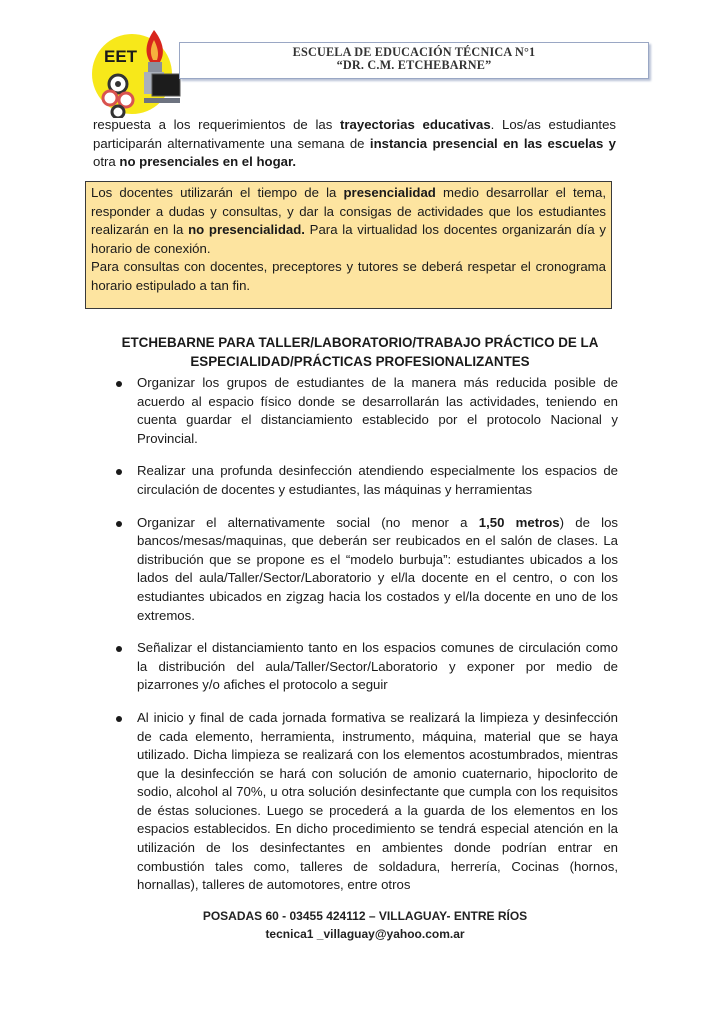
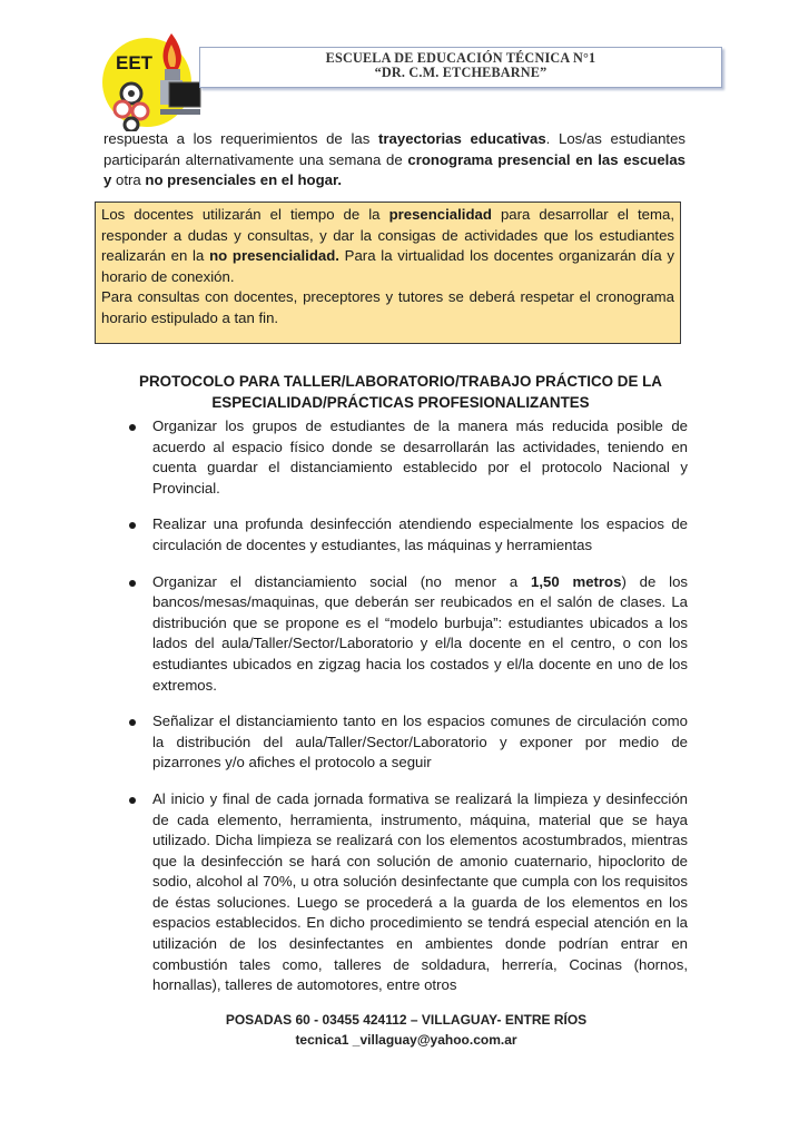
  EET
  ESCUELA DE EDUCACIÓN TÉCNICA N°1
  “DR. C.M. ETCHEBARNE”
- respuesta a los requerimientos de las trayectorias educativas. Los/as estudiantes participarán alternativamente una semana de instancia presencial en las escuelas y otra no presenciales en el hogar.
+ respuesta a los requerimientos de las trayectorias educativas. Los/as estudiantes participarán alternativamente una semana de cronograma presencial en las escuelas y otra no presenciales en el hogar.
- Los docentes utilizarán el tiempo de la presencialidad medio desarrollar el tema, responder a dudas y consultas, y dar la consigas de actividades que los estudiantes realizarán en la no presencialidad. Para la virtualidad los docentes organizarán día y horario de conexión.
+ Los docentes utilizarán el tiempo de la presencialidad para desarrollar el tema, responder a dudas y consultas, y dar la consigas de actividades que los estudiantes realizarán en la no presencialidad. Para la virtualidad los docentes organizarán día y horario de conexión.
  Para consultas con docentes, preceptores y tutores se deberá respetar el cronograma horario estipulado a tan fin.
- ETCHEBARNE PARA TALLER/LABORATORIO/TRABAJO PRÁCTICO DE LA
+ PROTOCOLO PARA TALLER/LABORATORIO/TRABAJO PRÁCTICO DE LA
  ESPECIALIDAD/PRÁCTICAS PROFESIONALIZANTES
  Organizar los grupos de estudiantes de la manera más reducida posible de acuerdo al espacio físico donde se desarrollarán las actividades, teniendo en cuenta guardar el distanciamiento establecido por el protocolo Nacional y Provincial.
  Realizar una profunda desinfección atendiendo especialmente los espacios de circulación de docentes y estudiantes, las máquinas y herramientas
- Organizar el alternativamente social (no menor a 1,50 metros) de los bancos/mesas/maquinas, que deberán ser reubicados en el salón de clases. La distribución que se propone es el “modelo burbuja”: estudiantes ubicados a los lados del aula/Taller/Sector/Laboratorio y el/la docente en el centro, o con los estudiantes ubicados en zigzag hacia los costados y el/la docente en uno de los extremos.
+ Organizar el distanciamiento social (no menor a 1,50 metros) de los bancos/mesas/maquinas, que deberán ser reubicados en el salón de clases. La distribución que se propone es el “modelo burbuja”: estudiantes ubicados a los lados del aula/Taller/Sector/Laboratorio y el/la docente en el centro, o con los estudiantes ubicados en zigzag hacia los costados y el/la docente en uno de los extremos.
  Señalizar el distanciamiento tanto en los espacios comunes de circulación como la distribución del aula/Taller/Sector/Laboratorio y exponer por medio de pizarrones y/o afiches el protocolo a seguir
  Al inicio y final de cada jornada formativa se realizará la limpieza y desinfección de cada elemento, herramienta, instrumento, máquina, material que se haya utilizado. Dicha limpieza se realizará con los elementos acostumbrados, mientras que la desinfección se hará con solución de amonio cuaternario, hipoclorito de sodio, alcohol al 70%, u otra solución desinfectante que cumpla con los requisitos de éstas soluciones. Luego se procederá a la guarda de los elementos en los espacios establecidos. En dicho procedimiento se tendrá especial atención en la utilización de los desinfectantes en ambientes donde podrían entrar en combustión tales como, talleres de soldadura, herrería, Cocinas (hornos, hornallas), talleres de automotores, entre otros
  POSADAS 60 - 03455 424112 – VILLAGUAY- ENTRE RÍOS
  tecnica1 _villaguay@yahoo.com.ar
